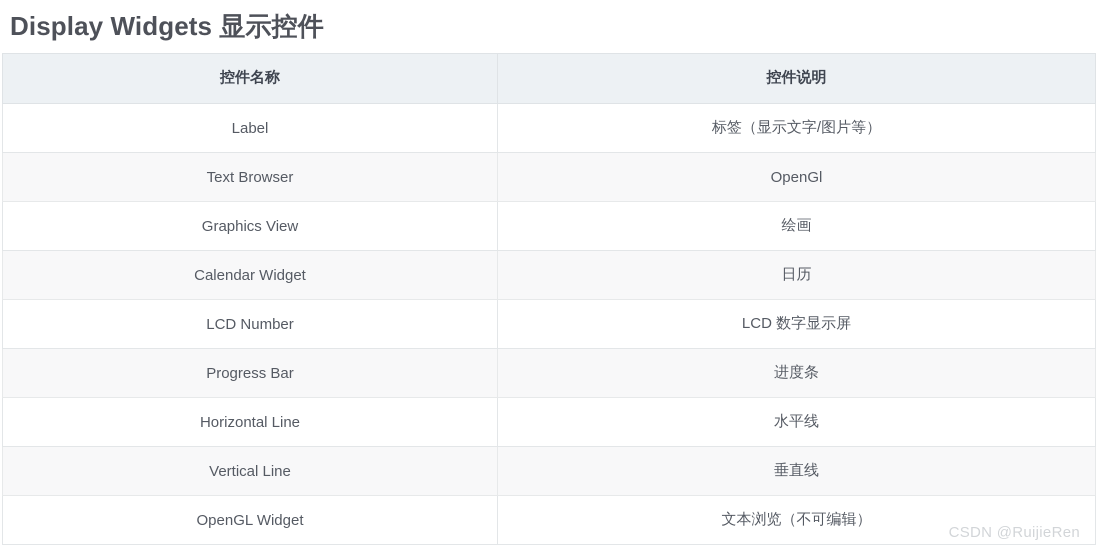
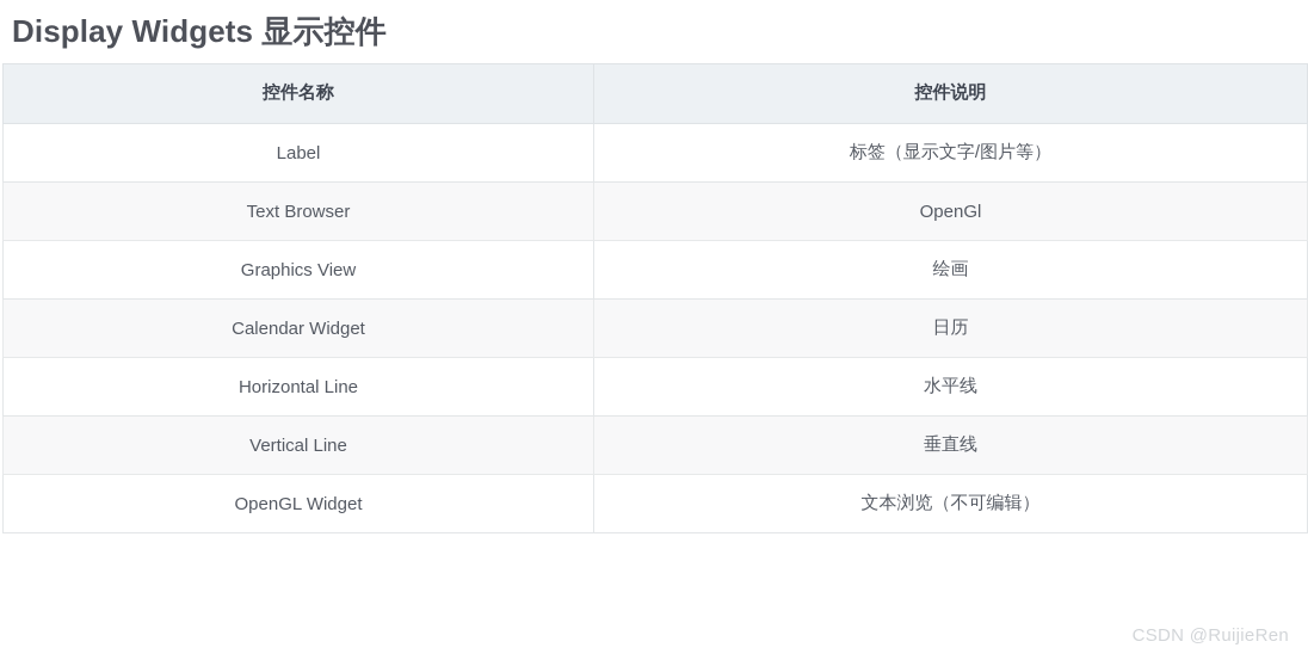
  Display Widgets 显示控件
  控件名称	控件说明
  Label	标签（显示文字/图片等）
  Text Browser	OpenGl
  Graphics View	绘画
  Calendar Widget	日历
- LCD Number	LCD 数字显示屏
- Progress Bar	进度条
  Horizontal Line	水平线
  Vertical Line	垂直线
  OpenGL Widget	文本浏览（不可编辑）
  CSDN @RuijieRen
